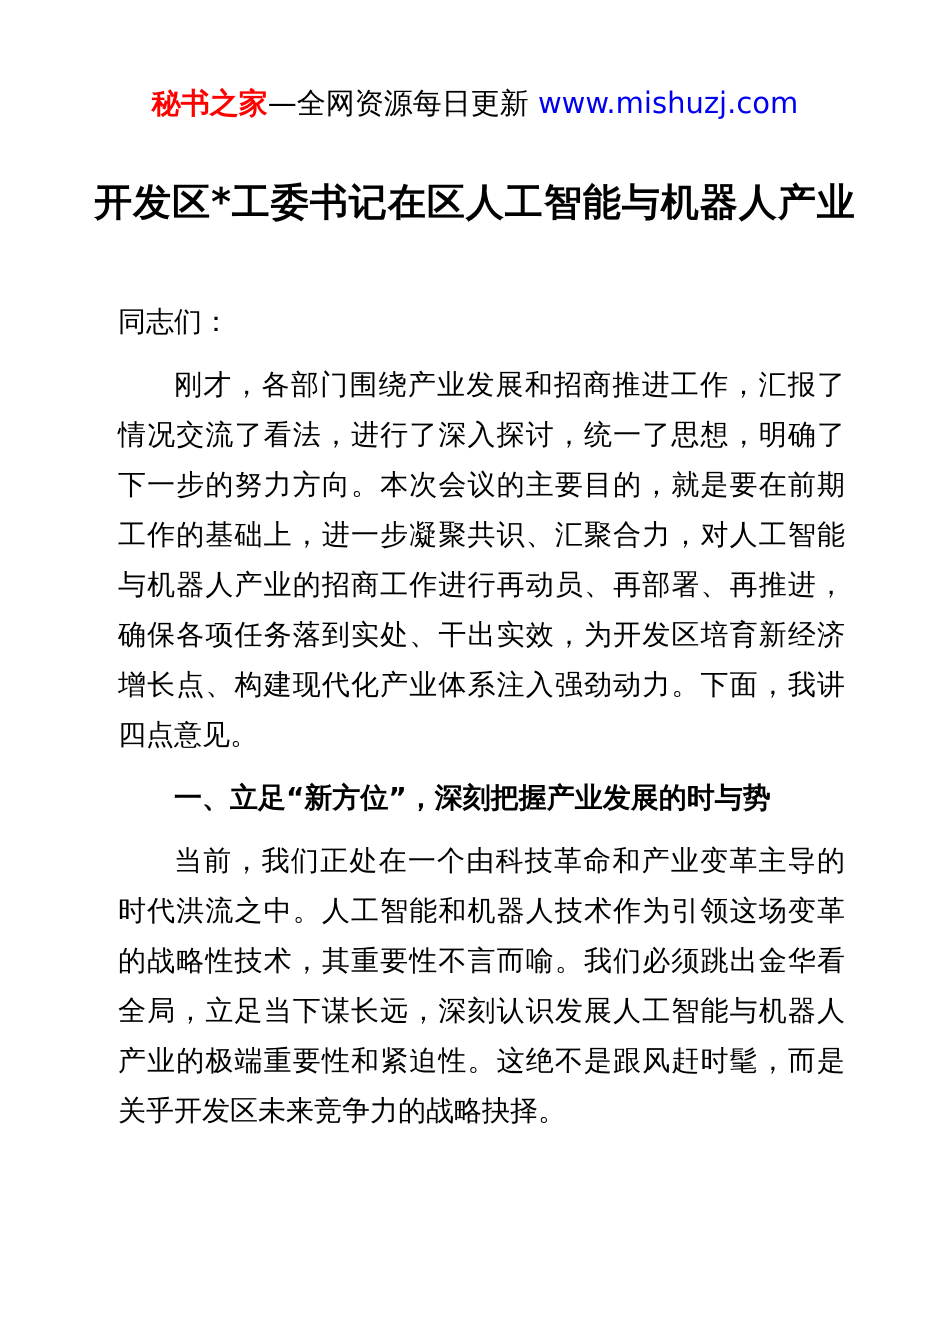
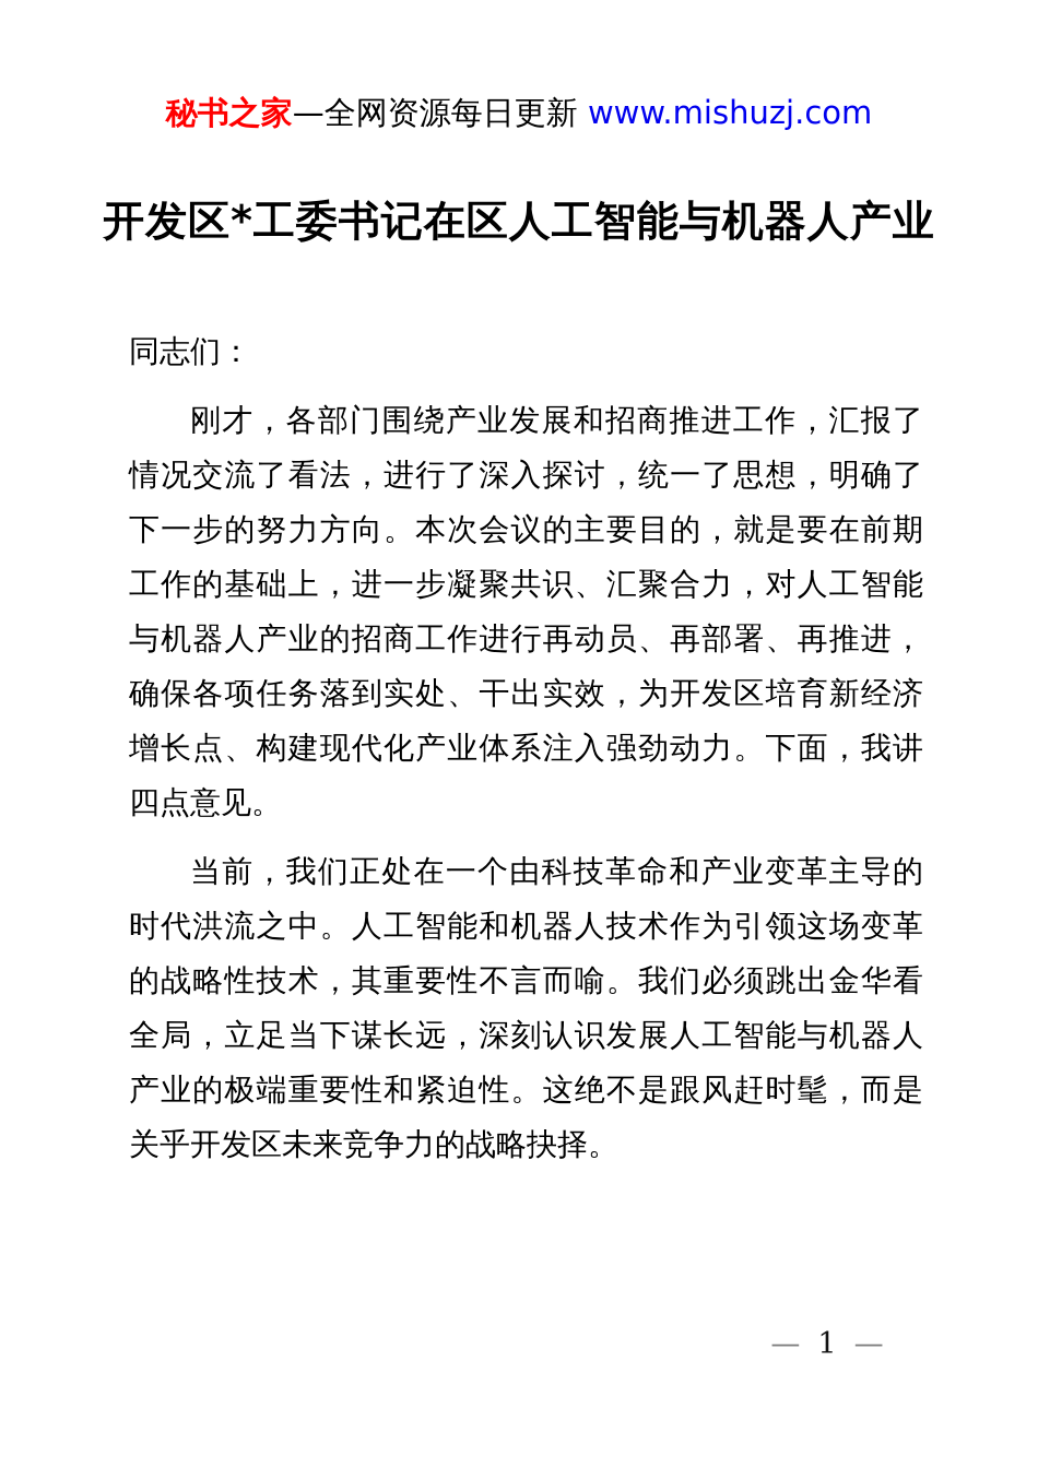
  秘书之家—全网资源每日更新 www.mishuzj.com
  开发区*工委书记在区人工智能与机器人产业
  同志们：
  刚才，各部门围绕产业发展和招商推进工作，汇报了情况交流了看法，进行了深入探讨，统一了思想，明确了下一步的努力方向。本次会议的主要目的，就是要在前期工作的基础上，进一步凝聚共识、汇聚合力，对人工智能与机器人产业的招商工作进行再动员、再部署、再推进，确保各项任务落到实处、干出实效，为开发区培育新经济增长点、构建现代化产业体系注入强劲动力。下面，我讲四点意见。
- 一、立足“新方位”，深刻把握产业发展的时与势
  当前，我们正处在一个由科技革命和产业变革主导的时代洪流之中。人工智能和机器人技术作为引领这场变革的战略性技术，其重要性不言而喻。我们必须跳出金华看全局，立足当下谋长远，深刻认识发展人工智能与机器人产业的极端重要性和紧迫性。这绝不是跟风赶时髦，而是关乎开发区未来竞争力的战略抉择。
+ — 1 —
